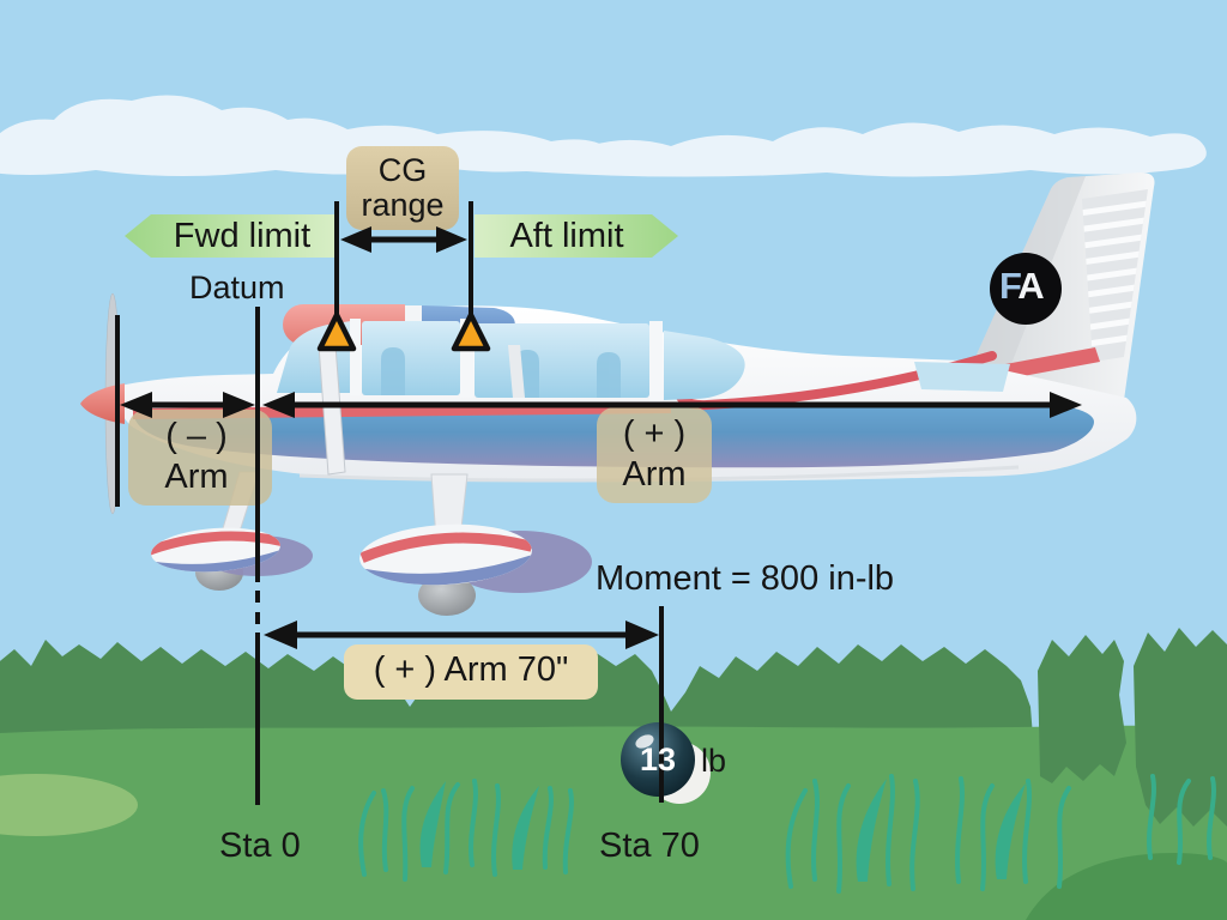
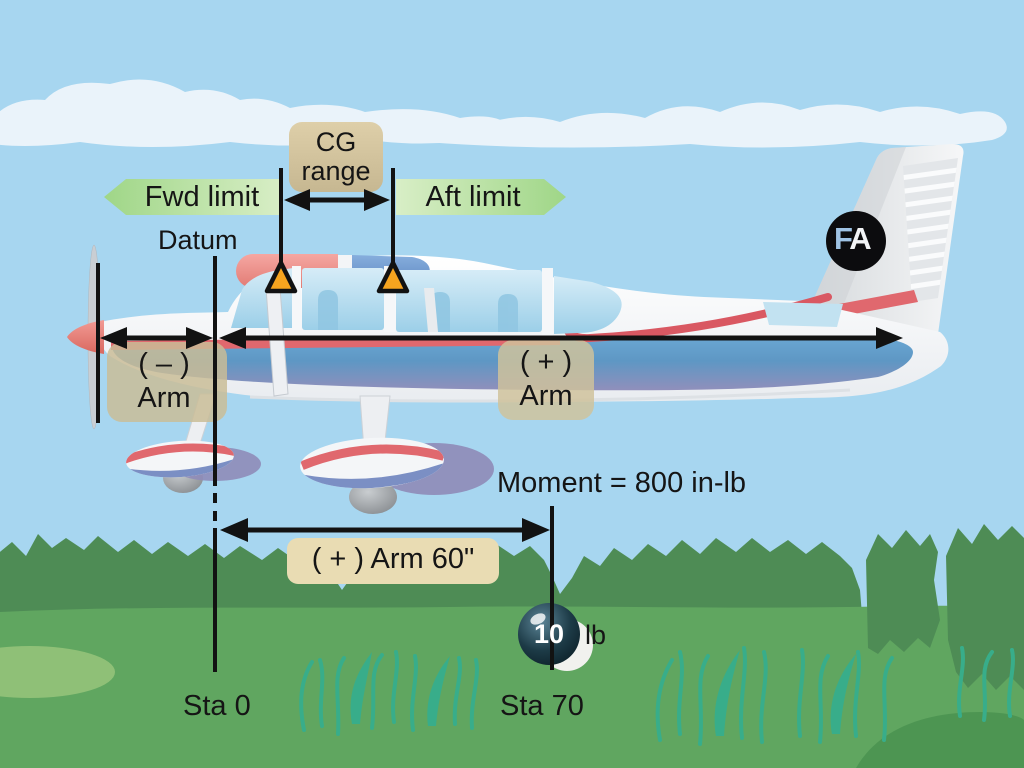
  CG
  range
  Fwd limit
  Aft limit
  Datum
  ( – )
  Arm
  ( + )
  Arm
  Moment = 800 in-lb
- ( + ) Arm 70"
+ ( + ) Arm 60"
- 13
+ 10
  lb
  Sta 0
  Sta 70
  FA
